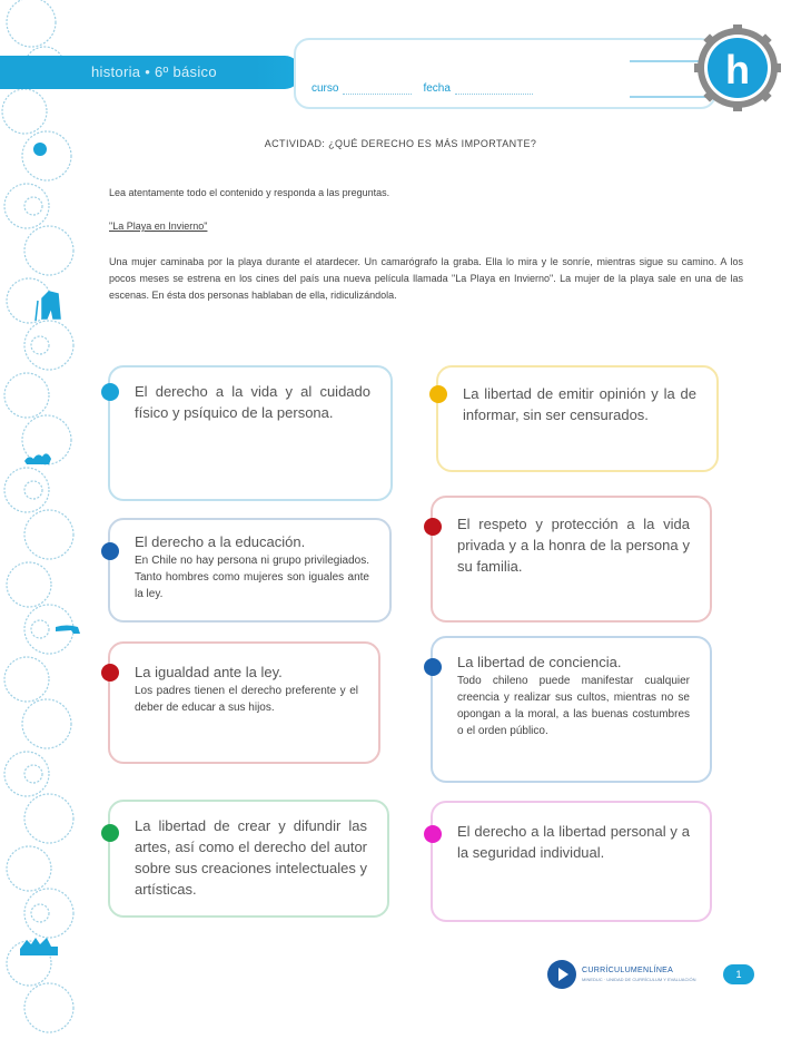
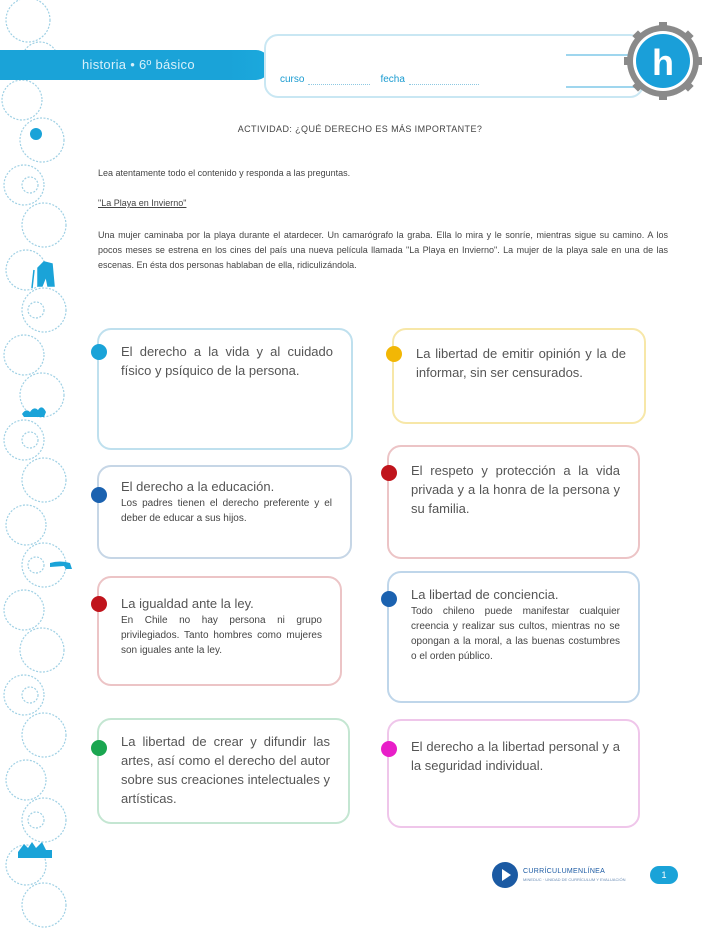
  historia • 6º básico
  curso
  fecha
  h
  ACTIVIDAD: ¿QUÉ DERECHO ES MÁS IMPORTANTE?
  Lea atentamente todo el contenido y responda a las preguntas.
  "La Playa en Invierno"
  Una mujer caminaba por la playa durante el atardecer. Un camarógrafo la graba. Ella lo mira y le sonríe, mientras sigue su camino. A los pocos meses se estrena en los cines del país una nueva película llamada "La Playa en Invierno". La mujer de la playa sale en una de las escenas. En ésta dos personas hablaban de ella, ridiculizándola.
  El derecho a la vida y al cuidado físico y psíquico de la persona.
  La libertad de emitir opinión y la de informar, sin ser censurados.
  El derecho a la educación.
- En Chile no hay persona ni grupo privilegiados. Tanto hombres como mujeres son iguales ante la ley.
+ Los padres tienen el derecho preferente y el deber de educar a sus hijos.
  El respeto y protección a la vida privada y a la honra de la persona y su familia.
  La igualdad ante la ley.
- Los padres tienen el derecho preferente y el deber de educar a sus hijos.
+ En Chile no hay persona ni grupo privilegiados. Tanto hombres como mujeres son iguales ante la ley.
  La libertad de conciencia.
  Todo chileno puede manifestar cualquier creencia y realizar sus cultos, mientras no se opongan a la moral, a las buenas costumbres o el orden público.
  La libertad de crear y difundir las artes, así como el derecho del autor sobre sus creaciones intelectuales y artísticas.
  El derecho a la libertad personal y a la seguridad individual.
  1
